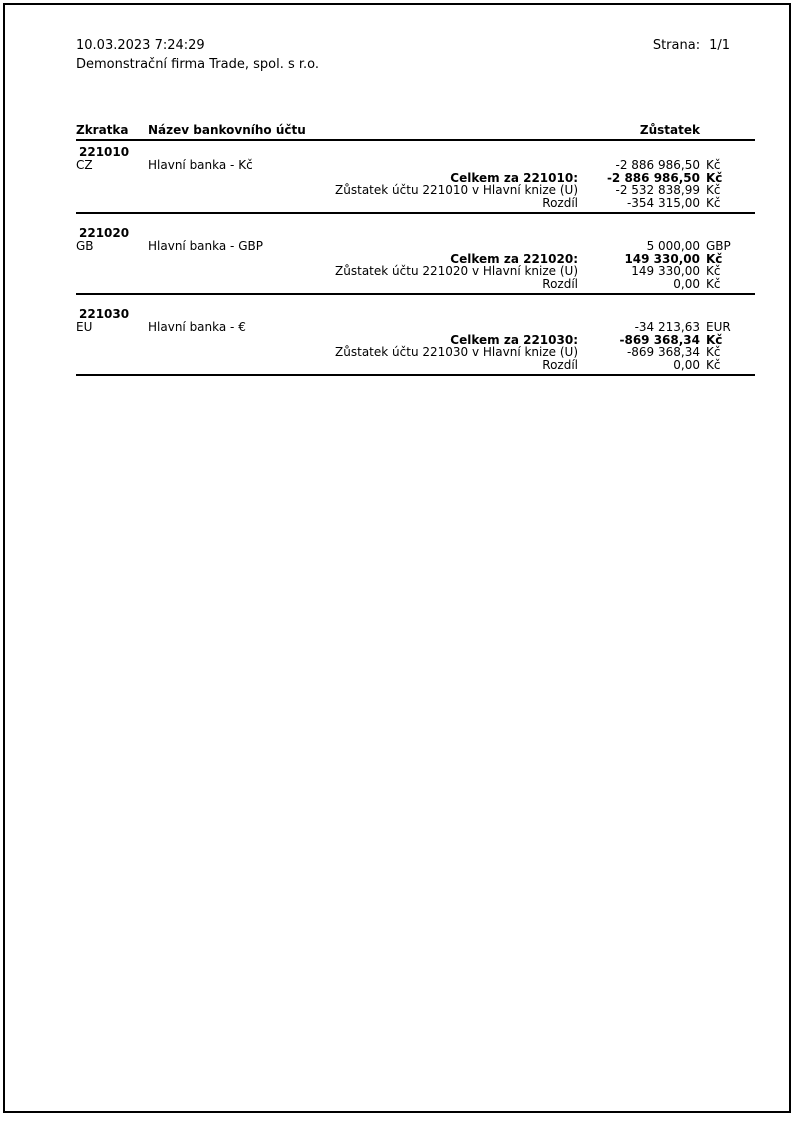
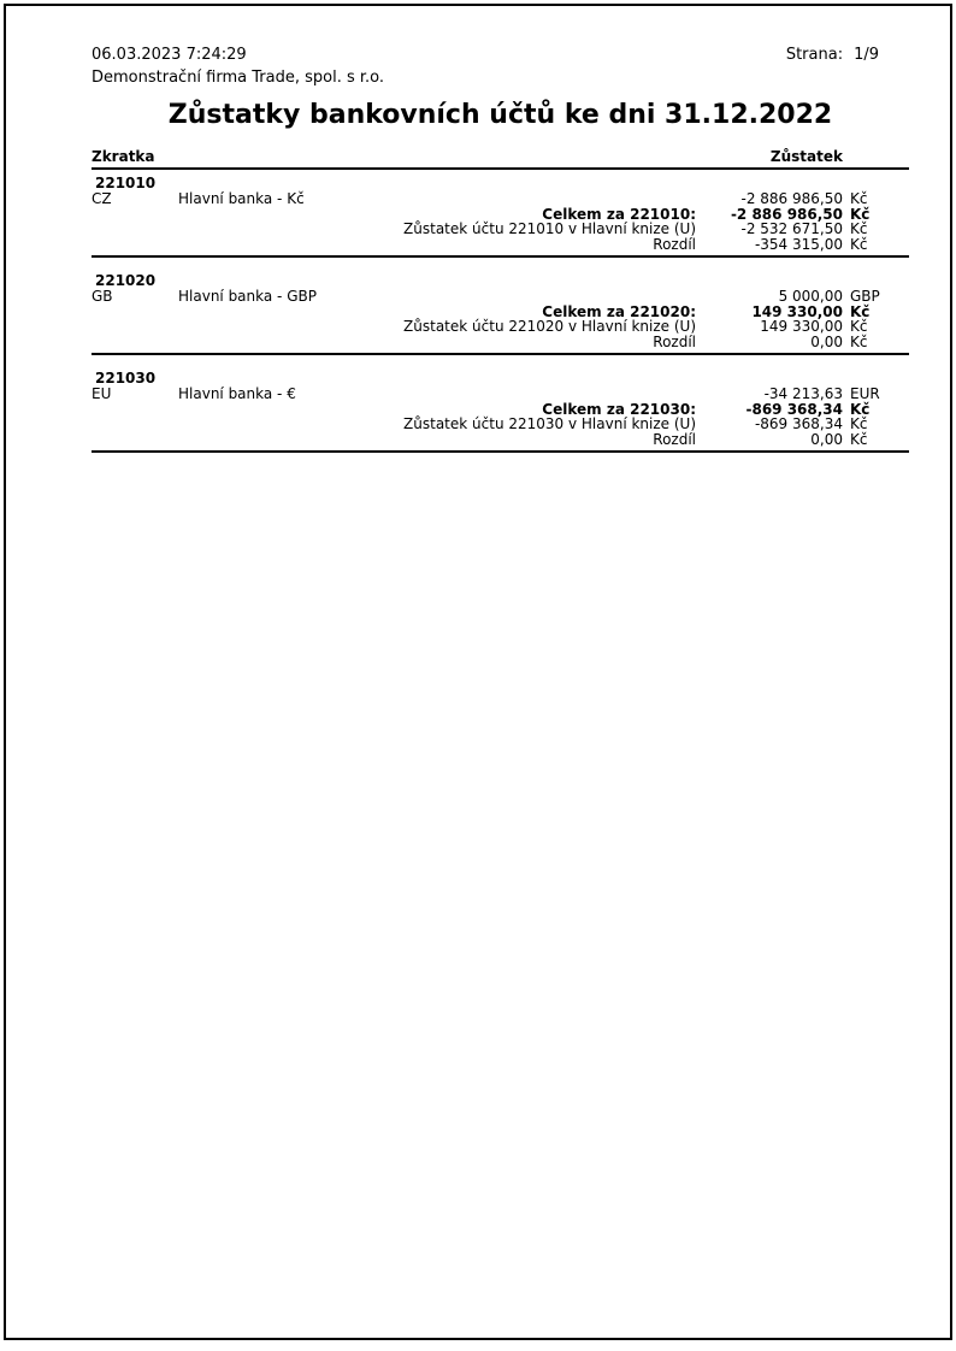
- 10.03.2023 7:24:29
+ 06.03.2023 7:24:29
  Demonstrační firma Trade, spol. s r.o.
- Strana: 1/1
+ Strana: 1/9
+ Zůstatky bankovních účtů ke dni 31.12.2022
  Zkratka
- Název bankovního účtu
  Zůstatek
  221010
  CZ
  Hlavní banka - Kč
  -2 886 986,50
  Kč
  Celkem za 221010:
  -2 886 986,50
  Kč
  Zůstatek účtu 221010 v Hlavní knize (U)
- -2 532 838,99
+ -2 532 671,50
  Kč
  Rozdíl
  -354 315,00
  Kč
  221020
  GB
  Hlavní banka - GBP
  5 000,00
  GBP
  Celkem za 221020:
  149 330,00
  Kč
  Zůstatek účtu 221020 v Hlavní knize (U)
  149 330,00
  Kč
  Rozdíl
  0,00
  Kč
  221030
  EU
  Hlavní banka - €
  -34 213,63
  EUR
  Celkem za 221030:
  -869 368,34
  Kč
  Zůstatek účtu 221030 v Hlavní knize (U)
  -869 368,34
  Kč
  Rozdíl
  0,00
  Kč
